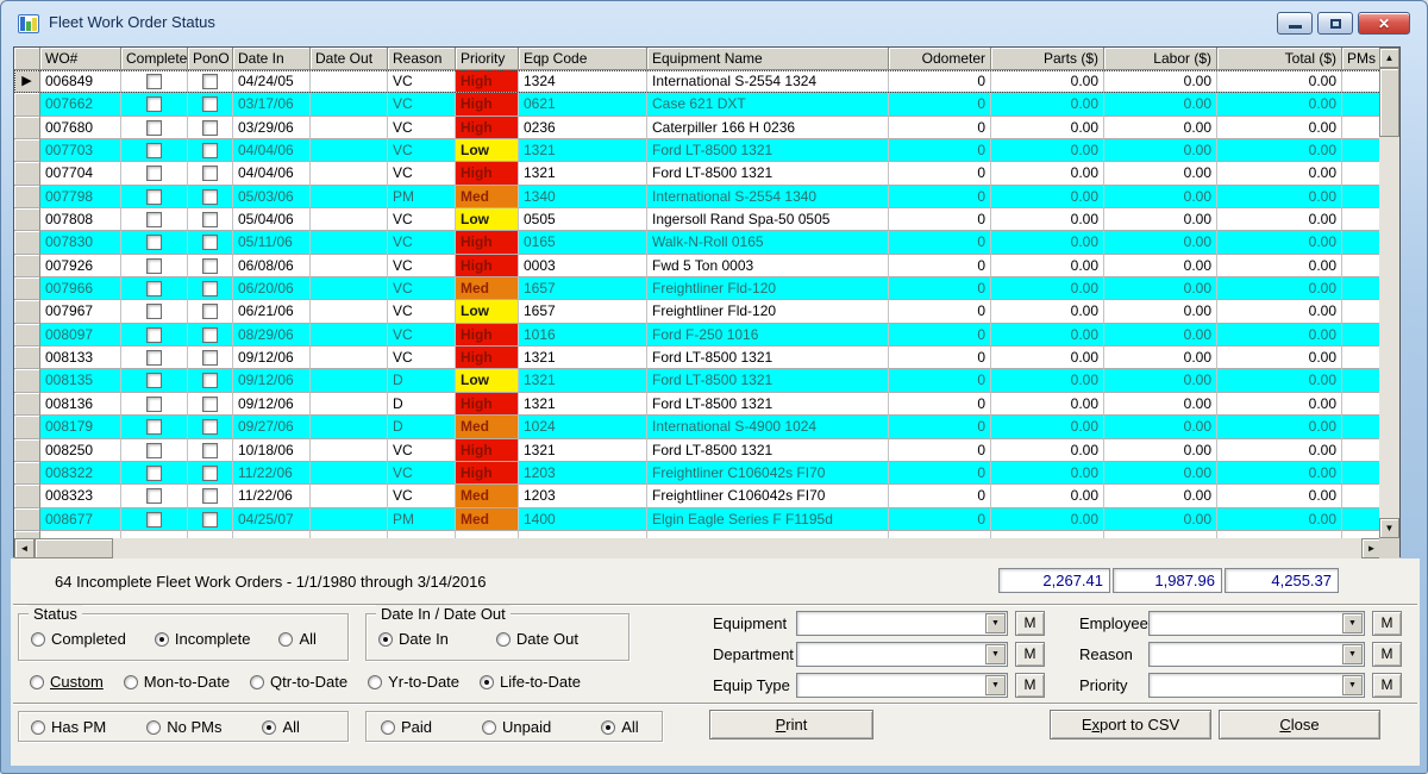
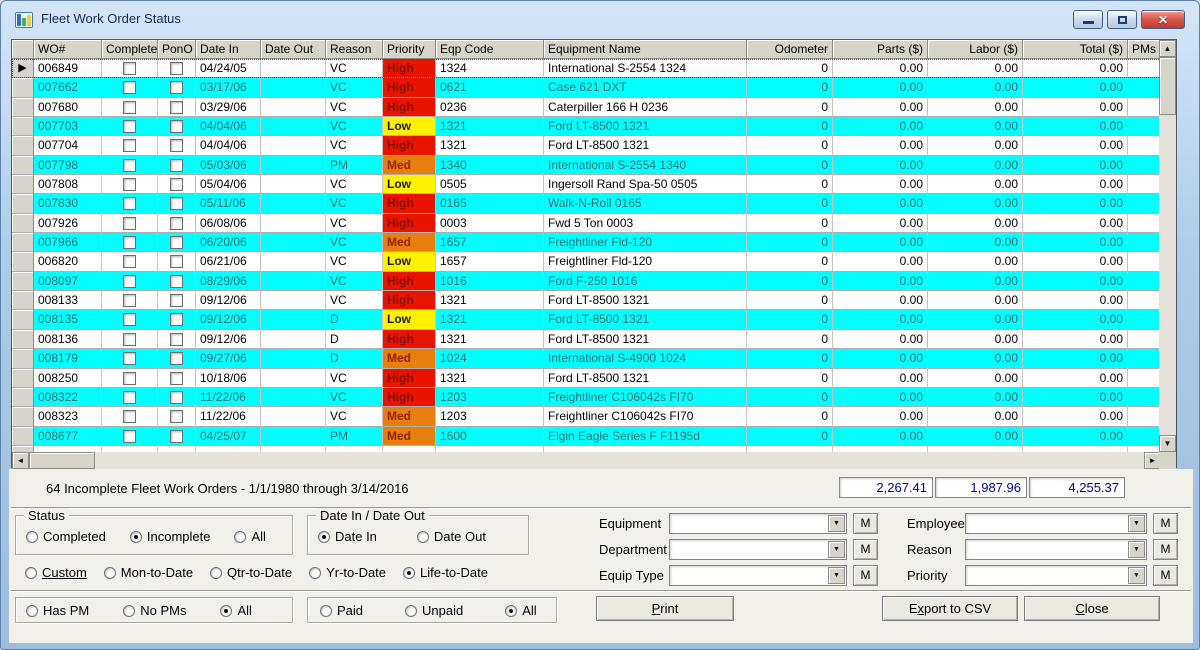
  Fleet Work Order Status
  ✕
  WO#
  Complete
  PonO
  Date In
  Date Out
  Reason
  Priority
  Eqp Code
  Equipment Name
  Odometer
  Parts ($)
  Labor ($)
  Total ($)
  PMs
  ▶
  006849
  04/24/05
  VC
  High
  1324
  International S-2554 1324
  0
  0.00
  0.00
  0.00
  007662
  03/17/06
  VC
  High
  0621
  Case 621 DXT
  0
  0.00
  0.00
  0.00
  007680
  03/29/06
  VC
  High
  0236
  Caterpiller 166 H 0236
  0
  0.00
  0.00
  0.00
  007703
  04/04/06
  VC
  Low
  1321
  Ford LT-8500 1321
  0
  0.00
  0.00
  0.00
  007704
  04/04/06
  VC
  High
  1321
  Ford LT-8500 1321
  0
  0.00
  0.00
  0.00
  007798
  05/03/06
  PM
  Med
  1340
  International S-2554 1340
  0
  0.00
  0.00
  0.00
  007808
  05/04/06
  VC
  Low
  0505
  Ingersoll Rand Spa-50 0505
  0
  0.00
  0.00
  0.00
  007830
  05/11/06
  VC
  High
  0165
  Walk-N-Roll 0165
  0
  0.00
  0.00
  0.00
  007926
  06/08/06
  VC
  High
  0003
  Fwd 5 Ton 0003
  0
  0.00
  0.00
  0.00
  007966
  06/20/06
  VC
  Med
  1657
  Freightliner Fld-120
  0
  0.00
  0.00
  0.00
- 007967
+ 006820
  06/21/06
  VC
  Low
  1657
  Freightliner Fld-120
  0
  0.00
  0.00
  0.00
  008097
  08/29/06
  VC
  High
  1016
  Ford F-250 1016
  0
  0.00
  0.00
  0.00
  008133
  09/12/06
  VC
  High
  1321
  Ford LT-8500 1321
  0
  0.00
  0.00
  0.00
  008135
  09/12/06
  D
  Low
  1321
  Ford LT-8500 1321
  0
  0.00
  0.00
  0.00
  008136
  09/12/06
  D
  High
  1321
  Ford LT-8500 1321
  0
  0.00
  0.00
  0.00
  008179
  09/27/06
  D
  Med
  1024
  International S-4900 1024
  0
  0.00
  0.00
  0.00
  008250
  10/18/06
  VC
  High
  1321
  Ford LT-8500 1321
  0
  0.00
  0.00
  0.00
  008322
  11/22/06
  VC
  High
  1203
  Freightliner C106042s FI70
  0
  0.00
  0.00
  0.00
  008323
  11/22/06
  VC
  Med
  1203
  Freightliner C106042s FI70
  0
  0.00
  0.00
  0.00
  008677
  04/25/07
  PM
  Med
- 1400
+ 1600
  Elgin Eagle Series F F1195d
  0
  0.00
  0.00
  0.00
  ▲
  ▼
  ◄
  ►
  64 Incomplete Fleet Work Orders - 1/1/1980 through 3/14/2016
  2,267.41
  1,987.96
  4,255.37
  Status
  Completed
  Incomplete
  All
  Date In / Date Out
  Date In
  Date Out
  Custom
  Mon-to-Date
  Qtr-to-Date
  Yr-to-Date
  Life-to-Date
  Has PM
  No PMs
  All
  Paid
  Unpaid
  All
  Equipment
  M
  Department
  M
  Equip Type
  M
  Employee
  M
  Reason
  M
  Priority
  M
  Print
  Export to CSV
  Close
